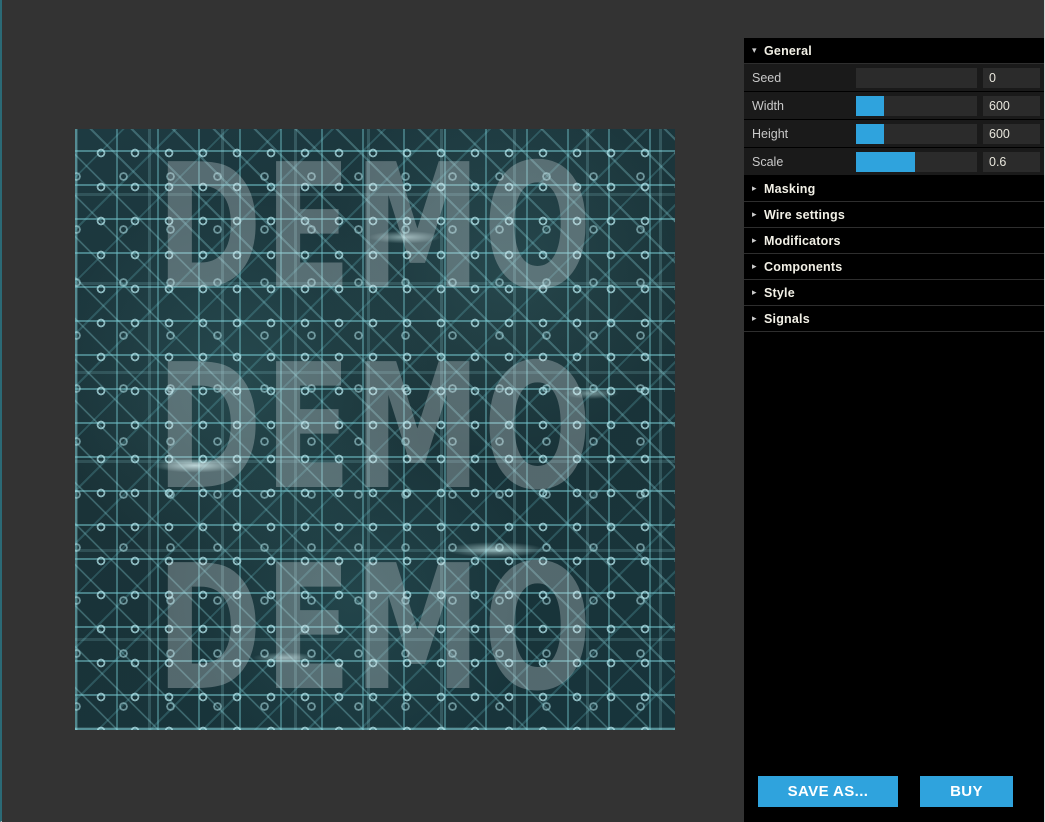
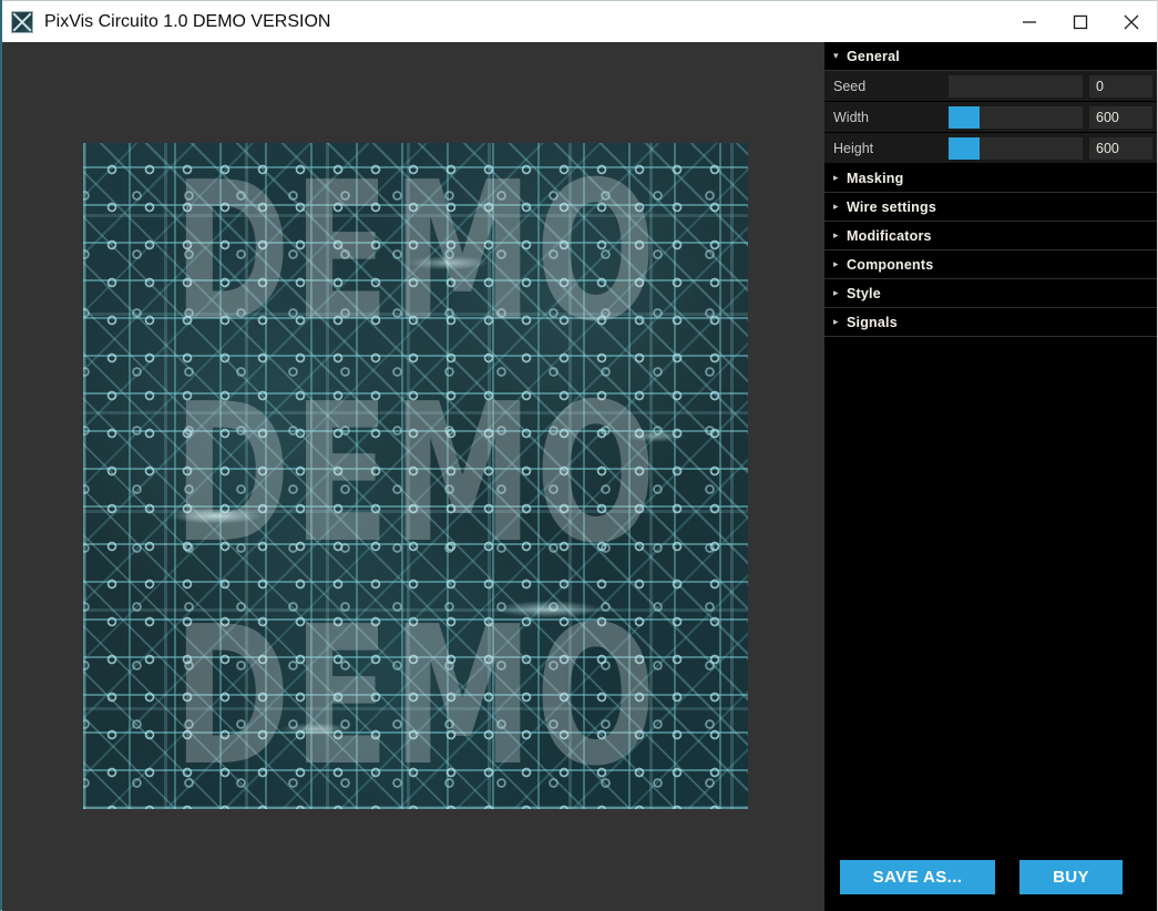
+ PixVis Circuito 1.0 DEMO VERSION
  DEMO
  DEMO
  DEMO
  ▾
  General
  Seed
  0
  Width
  600
  Height
  600
- Scale
- 0.6
  ▸
  Masking
  ▸
  Wire settings
  ▸
  Modificators
  ▸
  Components
  ▸
  Style
  ▸
  Signals
  SAVE AS...
  BUY
